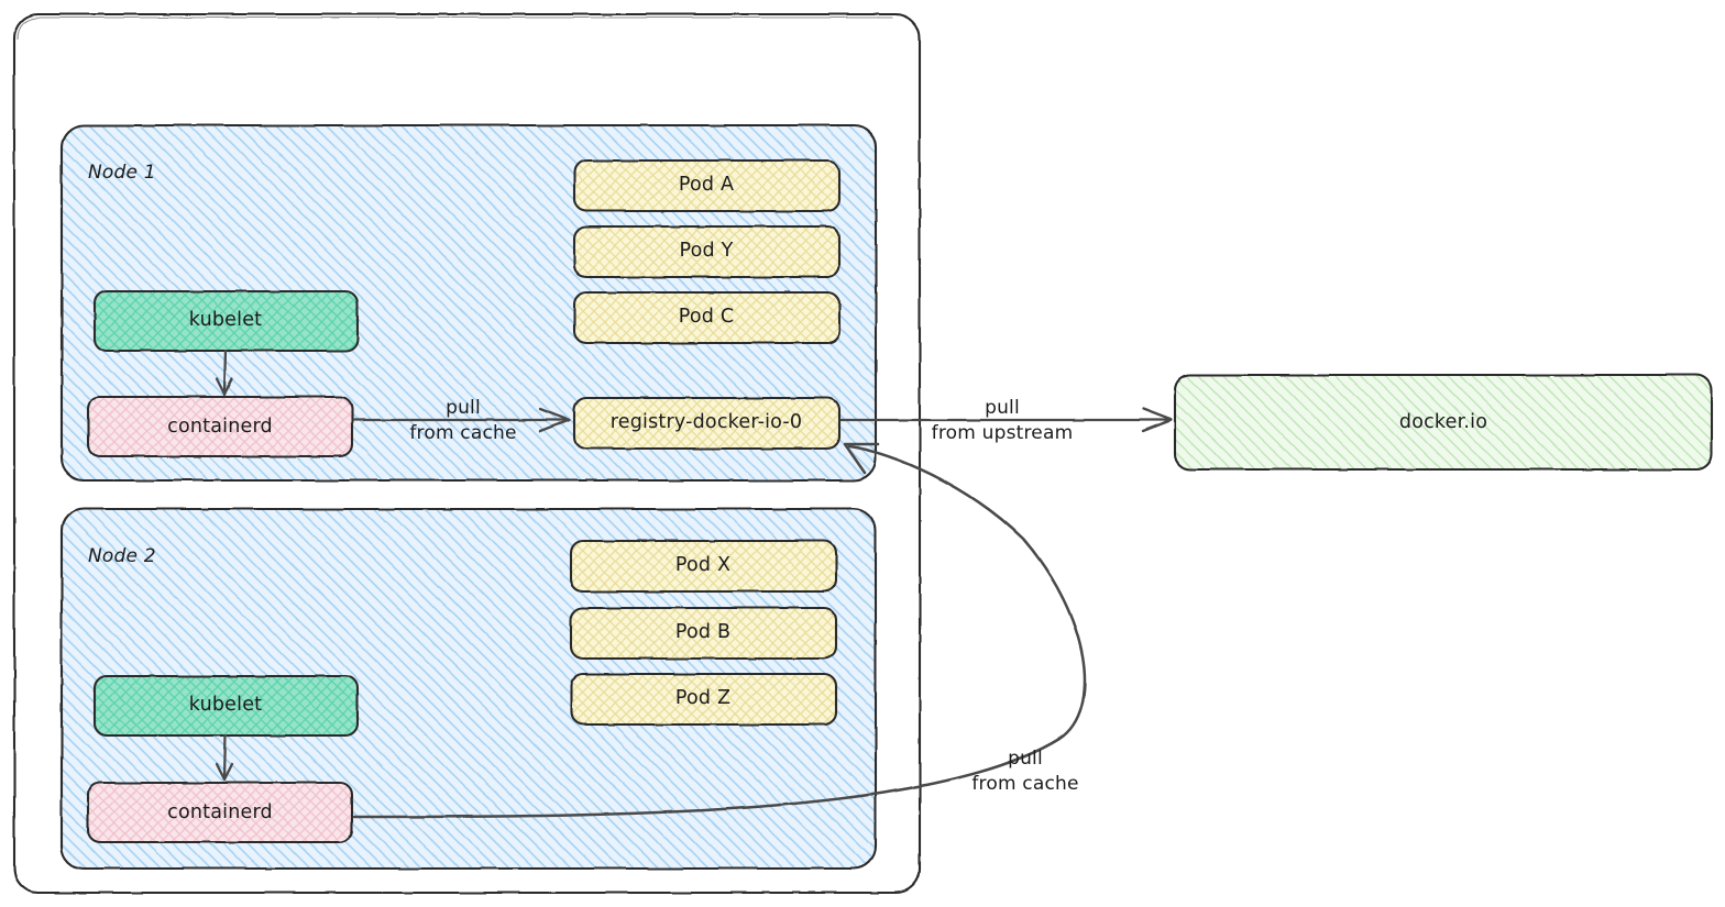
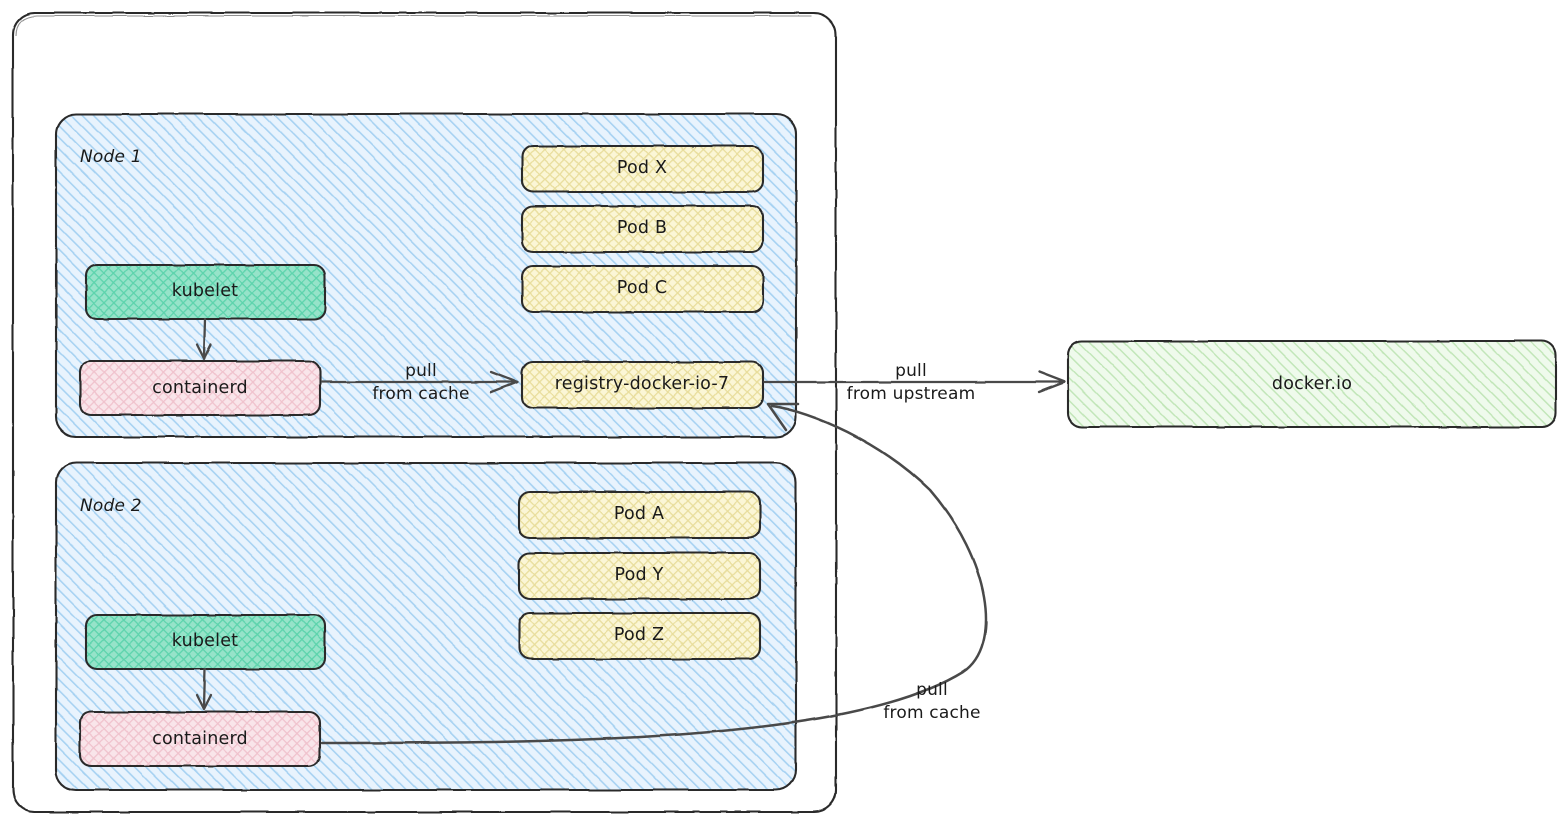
  Node 1
  Node 2
  kubelet
  containerd
- Pod A
+ Pod X
- Pod Y
+ Pod B
  Pod C
- registry-docker-io-0
+ registry-docker-io-7
  kubelet
  containerd
- Pod X
+ Pod A
- Pod B
+ Pod Y
  Pod Z
  docker.io
  pull
  from cache
  pull
  from upstream
  pull
  from cache
